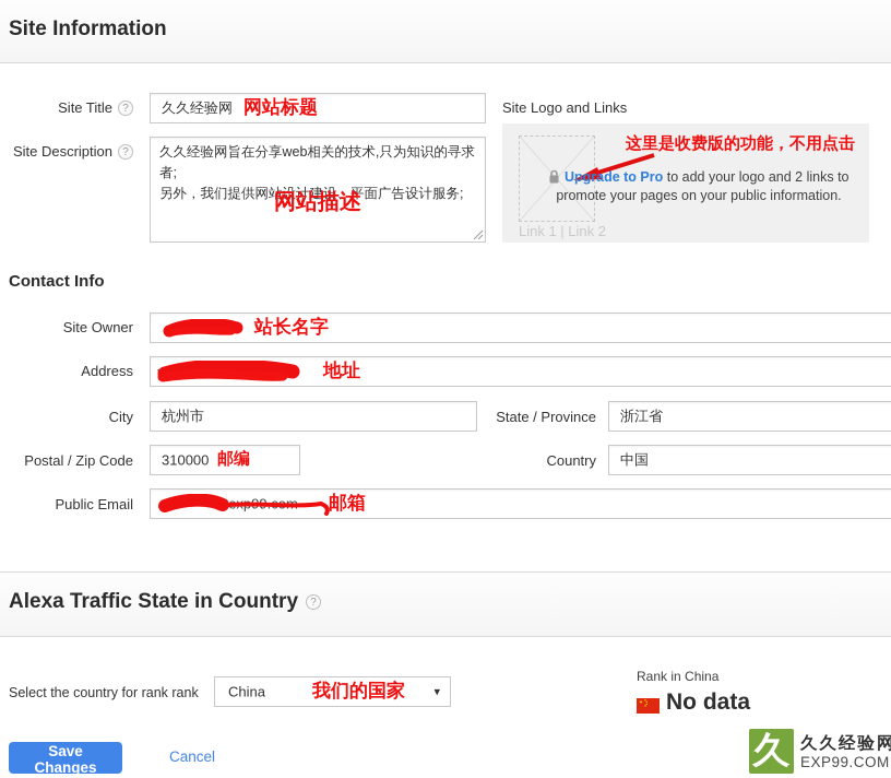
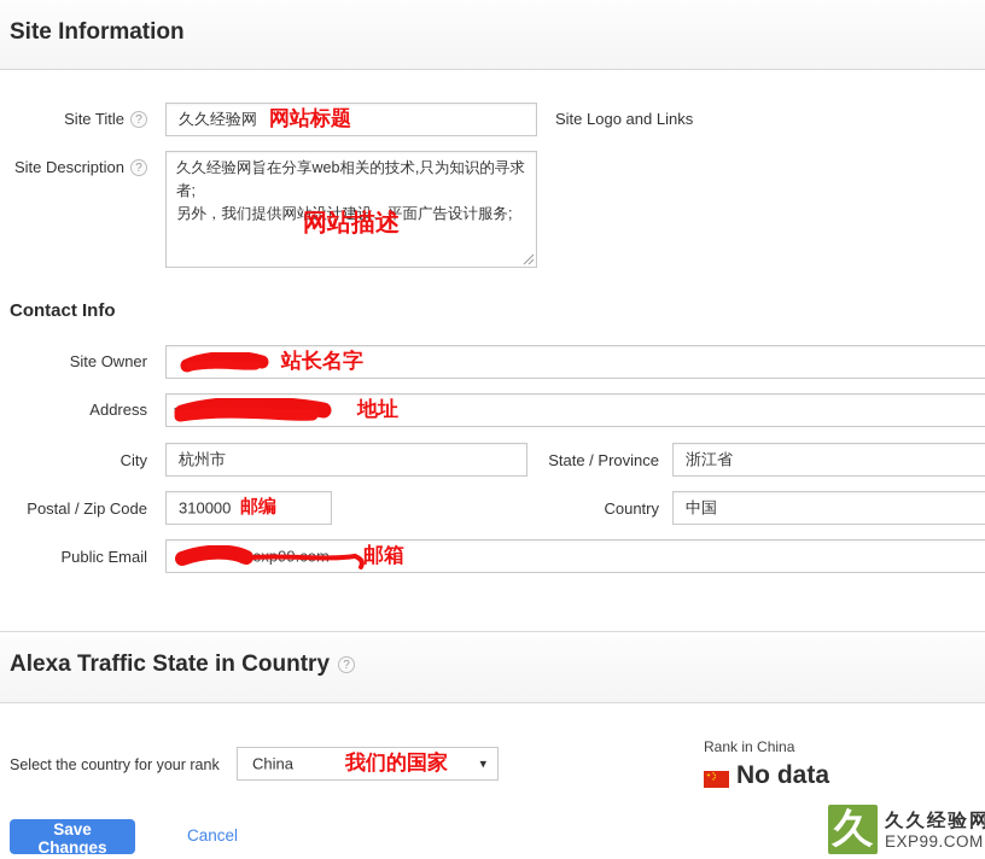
  Site Information
  Site Title
  ?
  久久经验网
  网站标题
  Site Description
  ?
  久久经验网旨在分享web相关的技术,只为知识的寻求者;
  另外，我们提供网站设计建设、平面广告设计服务;
  网站描述
  Site Logo and Links
- 这里是收费版的功能，不用点击
- Upgrade to Pro to add your logo and 2 links to promote your pages on your public information.
- Link 1 | Link 2
  Contact Info
  Site Owner
  站长名字
  Address
  地址
  City
  杭州市
  State / Province
  浙江省
  Postal / Zip Code
  310000
  邮编
  Country
  中国
  Public Email
  邮箱
  Alexa Traffic State in Country
  ?
- Select the country for rank rank
+ Select the country for your rank
  China
  我们的国家
  ▾
  Rank in China
  No data
  Save Changes
  Cancel
  久
  久久经验网
  EXP99.COM
